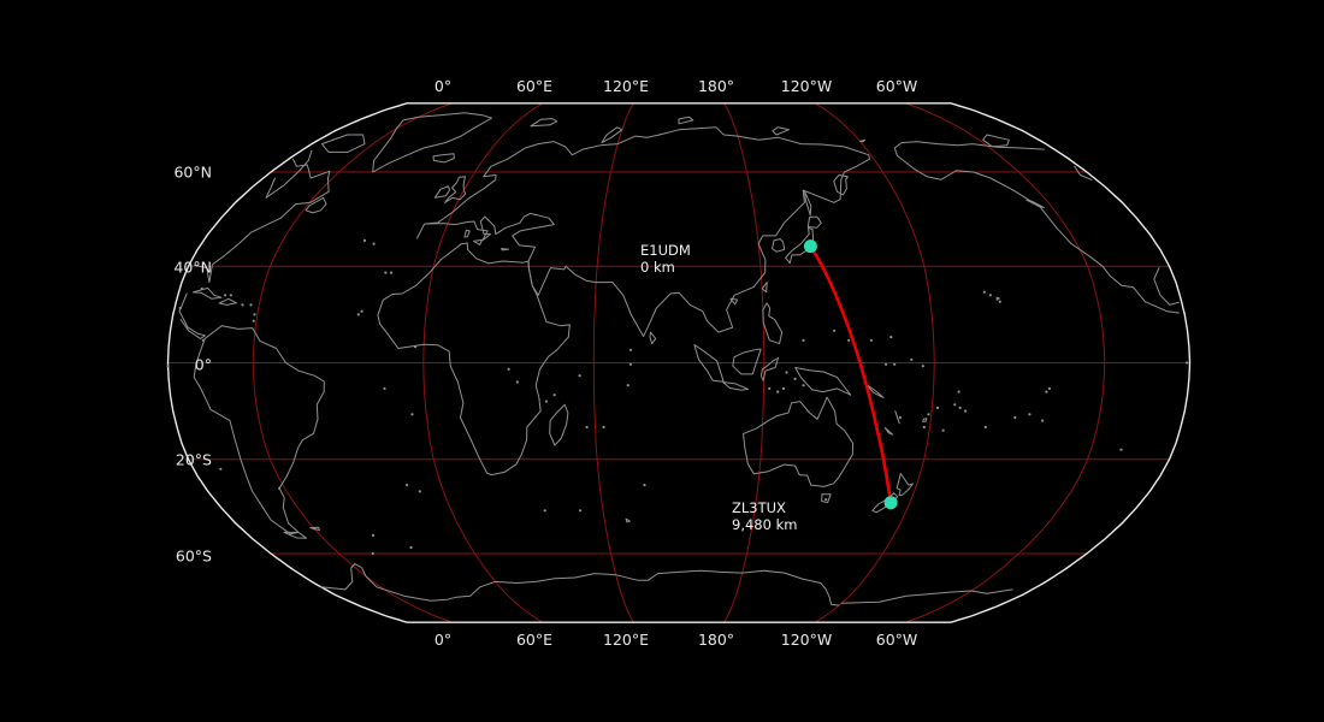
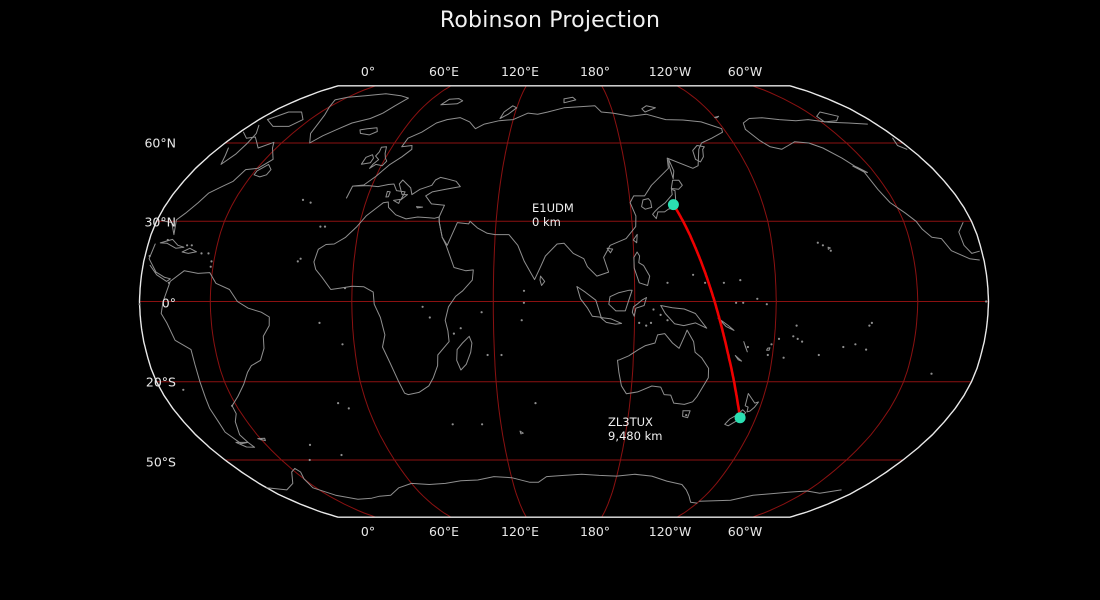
+ Robinson Projection
  0°
  60°E
  120°E
  180°
  120°W
  60°W
  0°
  60°E
  120°E
  180°
  120°W
  60°W
  60°N
- 40°N
+ 30°N
  0°
  20°S
- 60°S
+ 50°S
  E1UDM
  0 km
  ZL3TUX
  9,480 km
